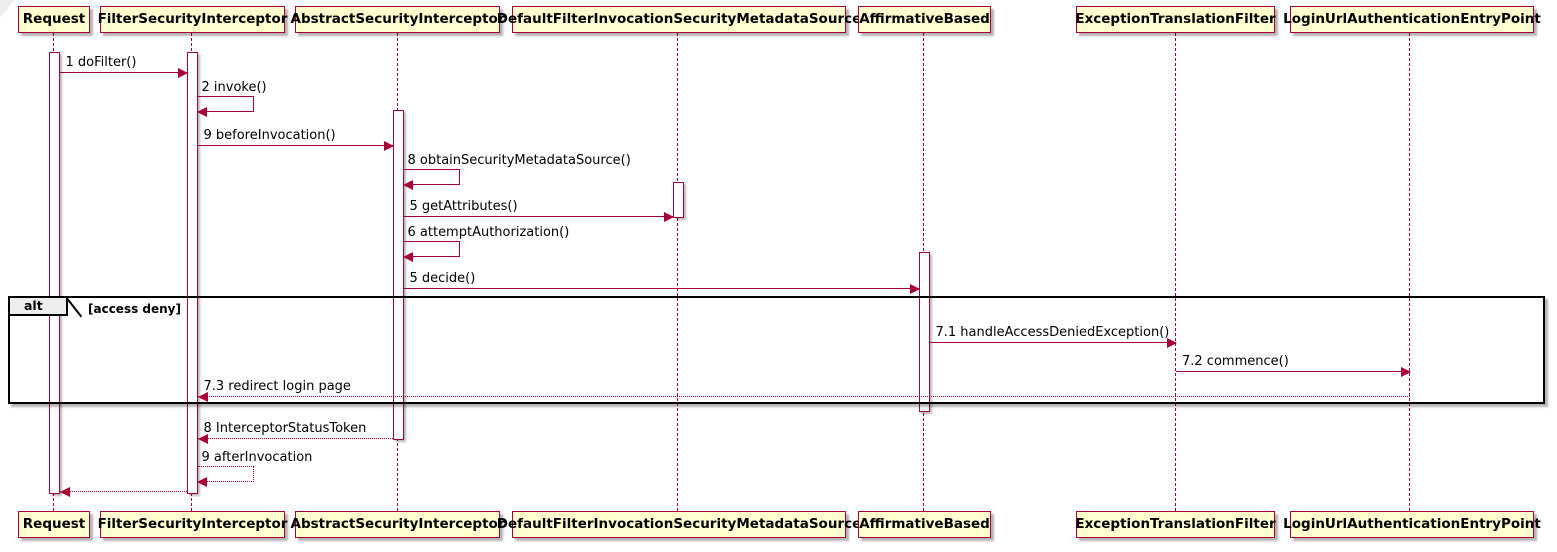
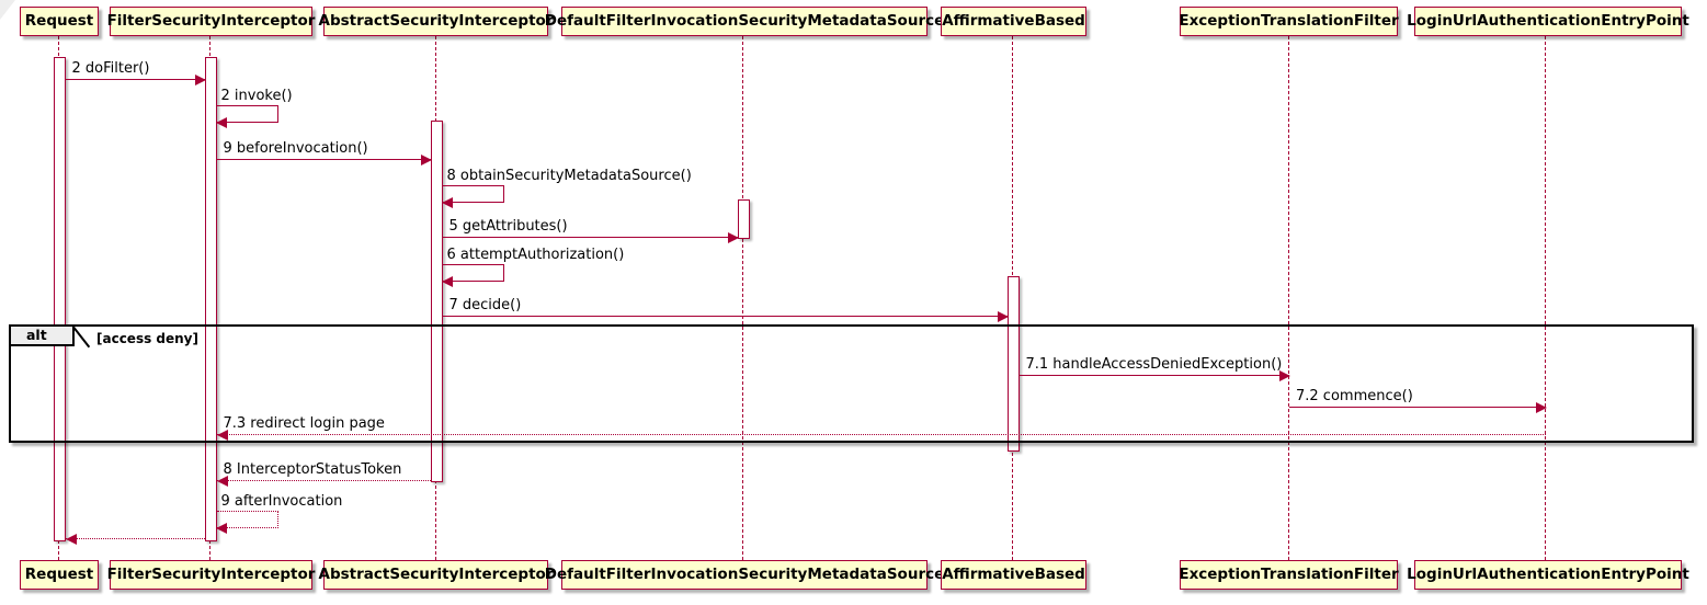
  alt
  [access deny]
- 1 doFilter()
+ 2 doFilter()
  2 invoke()
  9 beforeInvocation()
  8 obtainSecurityMetadataSource()
  5 getAttributes()
  6 attemptAuthorization()
- 5 decide()
+ 7 decide()
  7.1 handleAccessDeniedException()
  7.2 commence()
  7.3 redirect login page
  8 InterceptorStatusToken
  9 afterInvocation
  Request
  Request
  FilterSecurityInterceptor
  FilterSecurityInterceptor
  AbstractSecurityIntercepto
  AbstractSecurityIntercepto
  DefaultFilterInvocationSecurityMetadataSource
  DefaultFilterInvocationSecurityMetadataSource
  AffirmativeBased
  AffirmativeBased
  ExceptionTranslationFilter
  ExceptionTranslationFilter
  LoginUrlAuthenticationEntryPoint
  LoginUrlAuthenticationEntryPoint
